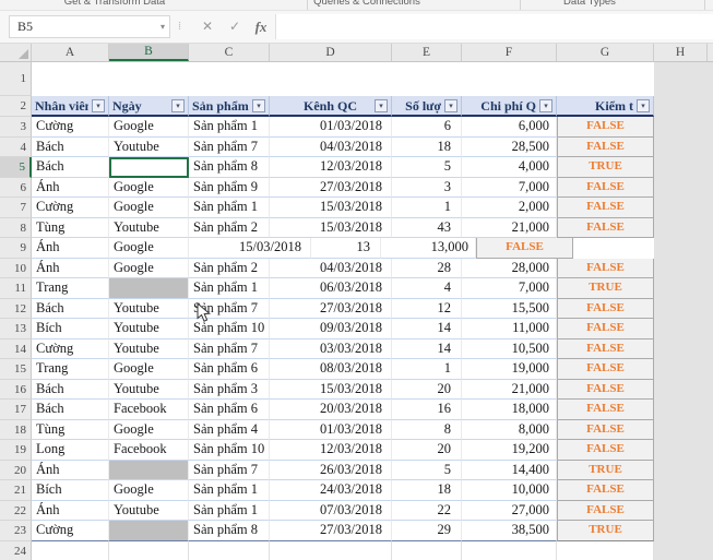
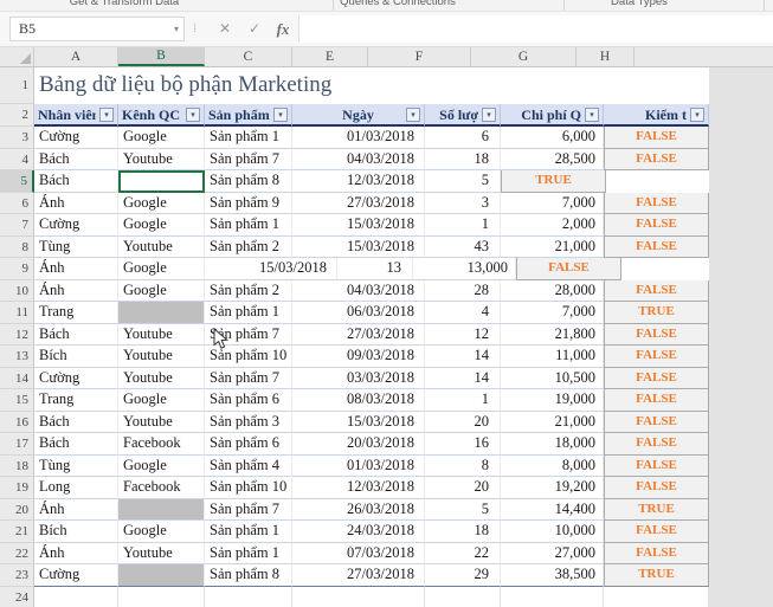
  Get & Transform Data
  Queries & Connections
  Data Types
  B5
  ▾
  ⁞
  ✕
  ✓
  fx
  A
  B
  C
- D
  E
  F
  G
  H
  1
+ Bảng dữ liệu bộ phận Marketing
  2
  Nhân viê
  ▾
- Ngày
+ Kênh QC
  ▾
  Sản phẩm
  ▾
- Kênh QC
+ Ngày
  ▾
  Số lượ
  ▾
  Chi phí Q
  ▾
  Kiểm t
  ▾
  3
  Cường
  Google
  Sản phẩm 1
  01/03/2018
  6
  6,000
  FALSE
  4
  Bách
  Youtube
  Sản phẩm 7
  04/03/2018
  18
  28,500
  FALSE
  5
  Bách
  Sản phẩm 8
  12/03/2018
  5
- 4,000
  TRUE
  6
  Ánh
  Google
  Sản phẩm 9
  27/03/2018
  3
  7,000
  FALSE
  7
  Cường
  Google
  Sản phẩm 1
  15/03/2018
  1
  2,000
  FALSE
  8
  Tùng
  Youtube
  Sản phẩm 2
  15/03/2018
  43
  21,000
  FALSE
  9
  Ánh
  Google
  15/03/2018
  13
  13,000
  FALSE
  10
  Ánh
  Google
  Sản phẩm 2
  04/03/2018
  28
  28,000
  FALSE
  11
  Trang
  Sản phẩm 1
  06/03/2018
  4
  7,000
  TRUE
  12
  Bách
  Youtube
  Sản phẩm 7
  27/03/2018
  12
- 15,500
+ 21,800
  FALSE
  13
  Bích
  Youtube
  Sản phẩm 10
  09/03/2018
  14
  11,000
  FALSE
  14
  Cường
  Youtube
  Sản phẩm 7
  03/03/2018
  14
  10,500
  FALSE
  15
  Trang
  Google
  Sản phẩm 6
  08/03/2018
  1
  19,000
  FALSE
  16
  Bách
  Youtube
  Sản phẩm 3
  15/03/2018
  20
  21,000
  FALSE
  17
  Bách
  Facebook
  Sản phẩm 6
  20/03/2018
  16
  18,000
  FALSE
  18
  Tùng
  Google
  Sản phẩm 4
  01/03/2018
  8
  8,000
  FALSE
  19
  Long
  Facebook
  Sản phẩm 10
  12/03/2018
  20
  19,200
  FALSE
  20
  Ánh
  Sản phẩm 7
  26/03/2018
  5
  14,400
  TRUE
  21
  Bích
  Google
  Sản phẩm 1
  24/03/2018
  18
  10,000
  FALSE
  22
  Ánh
  Youtube
  Sản phẩm 1
  07/03/2018
  22
  27,000
  FALSE
  23
  Cường
  Sản phẩm 8
  27/03/2018
  29
  38,500
  TRUE
  24
